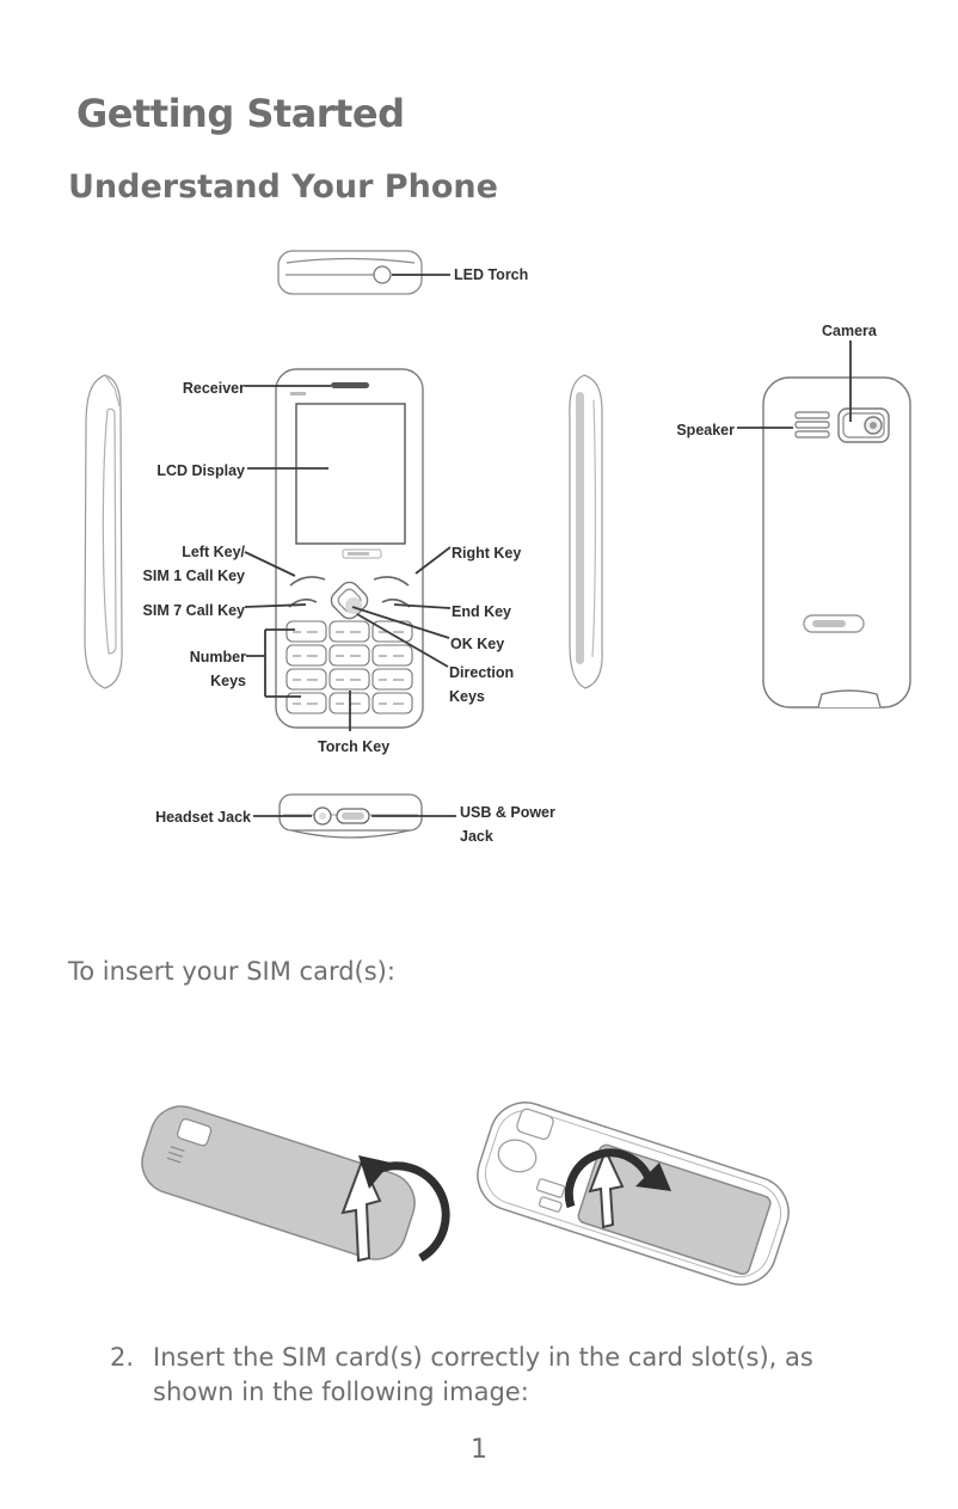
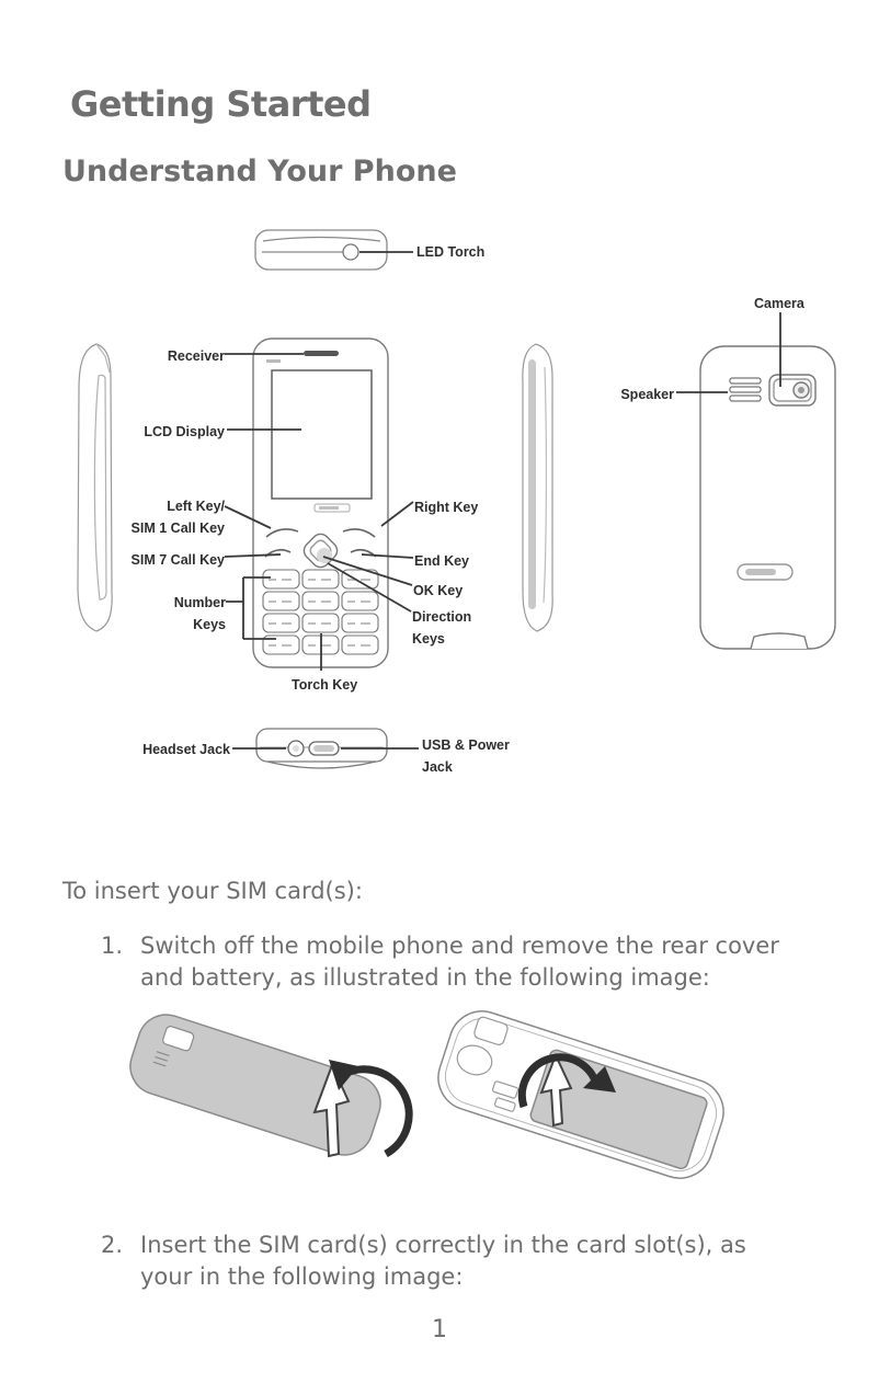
  Getting Started
  Understand Your Phone
  LED Torch
  Camera
  Receiver
  Speaker
  LCD Display
  Left Key/
  SIM 1 Call Key
  Right Key
  SIM 7 Call Key
  End Key
  OK Key
  Number
  Keys
  Direction
  Keys
  Torch Key
  Headset Jack
  USB & Power
  Jack
  To insert your SIM card(s):
+ 1.
+ Switch off the mobile phone and remove the rear cover
+ and battery, as illustrated in the following image:
  2.
  Insert the SIM card(s) correctly in the card slot(s), as
- shown in the following image:
+ your in the following image:
  1
